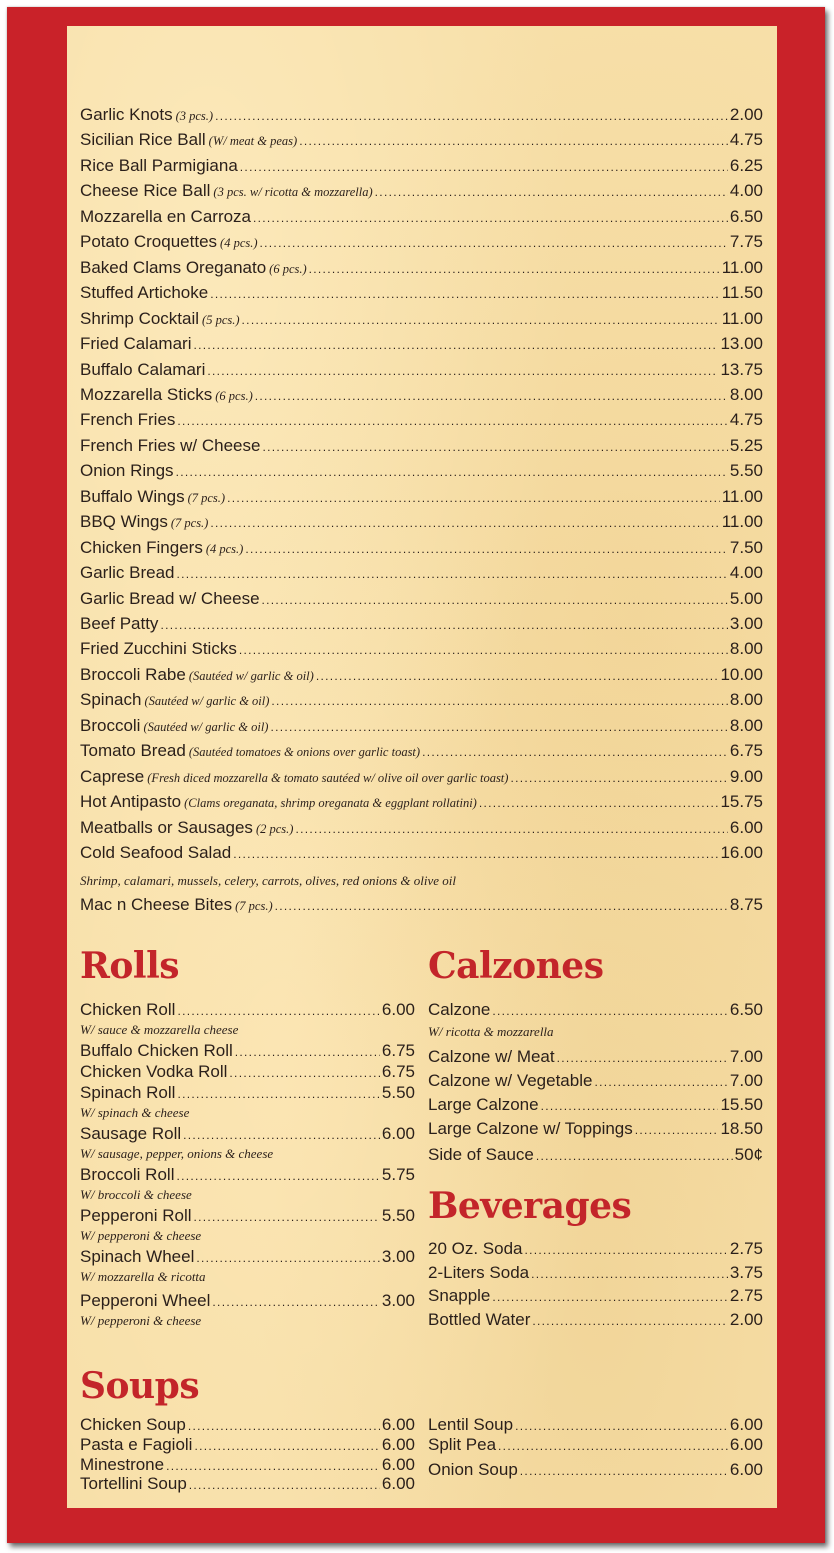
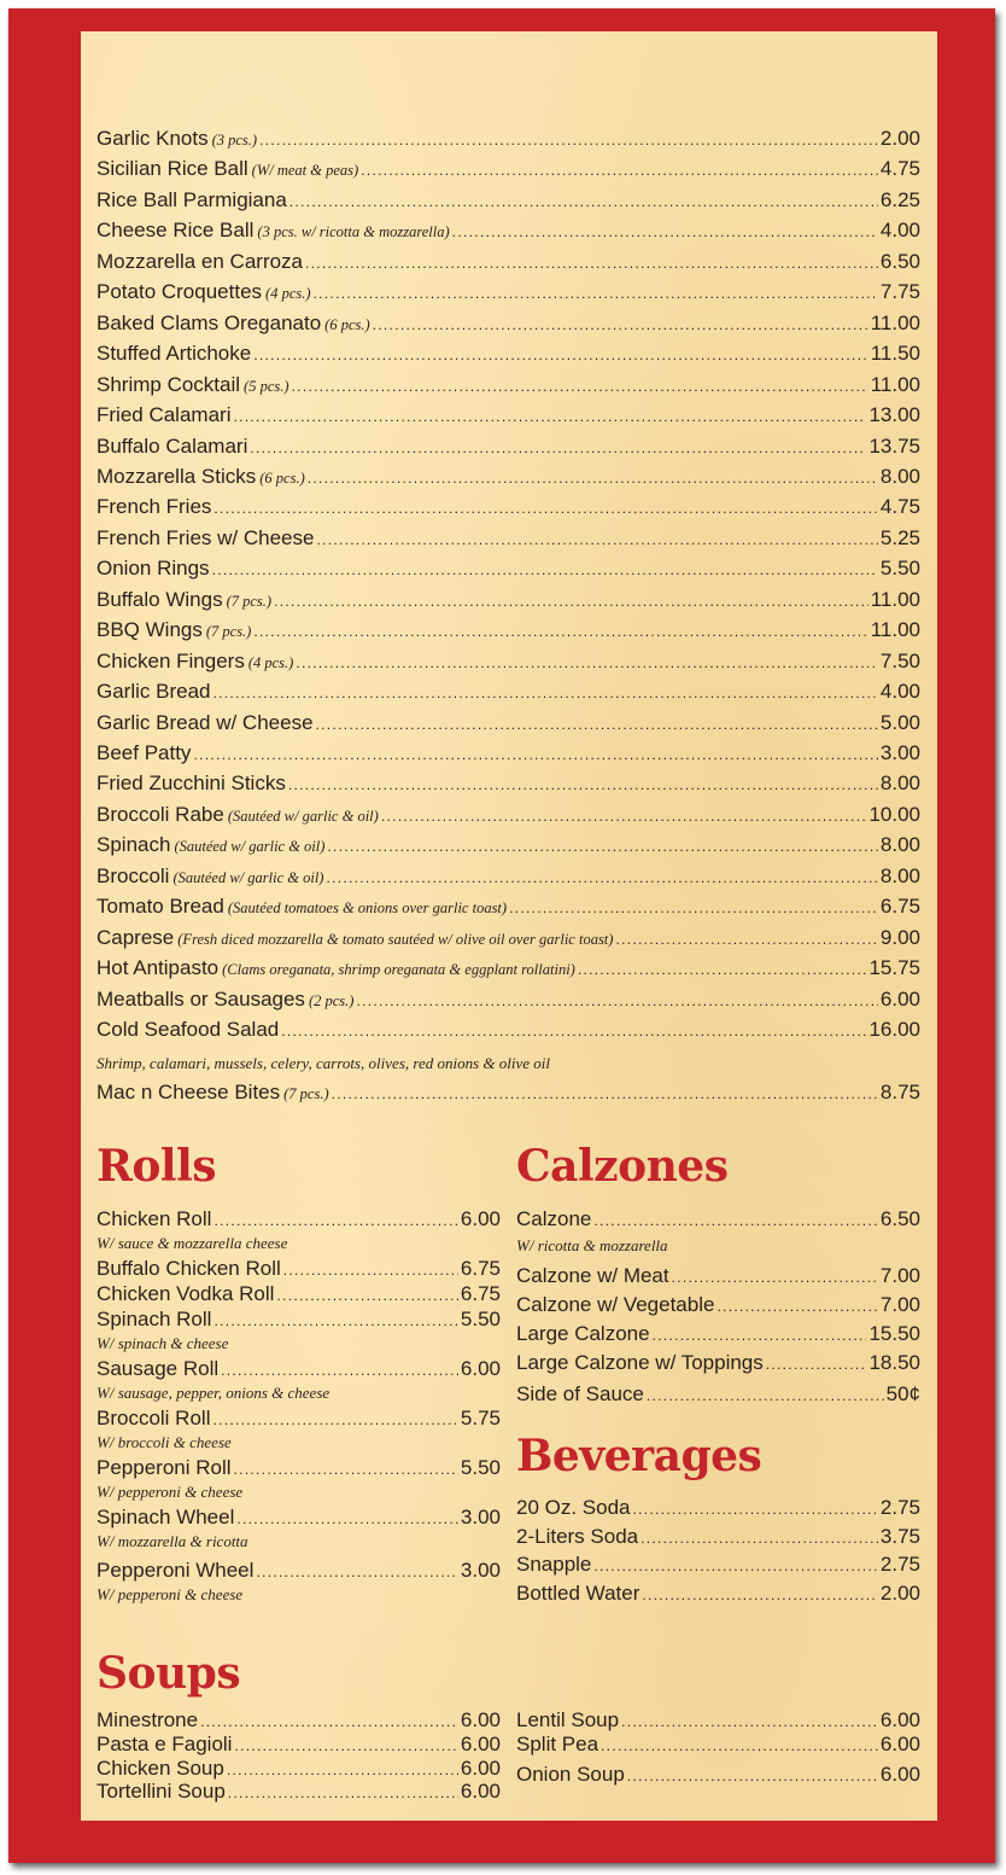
  Garlic Knots
  (3 pcs.)
  2.00
  Sicilian Rice Ball
  (W/ meat & peas)
  4.75
  Rice Ball Parmigiana
  6.25
  Cheese Rice Ball
  (3 pcs. w/ ricotta & mozzarella)
  4.00
  Mozzarella en Carroza
  6.50
  Potato Croquettes
  (4 pcs.)
  7.75
  Baked Clams Oreganato
  (6 pcs.)
  11.00
  Stuffed Artichoke
  11.50
  Shrimp Cocktail
  (5 pcs.)
  11.00
  Fried Calamari
  13.00
  Buffalo Calamari
  13.75
  Mozzarella Sticks
  (6 pcs.)
  8.00
  French Fries
  4.75
  French Fries w/ Cheese
  5.25
  Onion Rings
  5.50
  Buffalo Wings
  (7 pcs.)
  11.00
  BBQ Wings
  (7 pcs.)
  11.00
  Chicken Fingers
  (4 pcs.)
  7.50
  Garlic Bread
  4.00
  Garlic Bread w/ Cheese
  5.00
  Beef Patty
  3.00
  Fried Zucchini Sticks
  8.00
  Broccoli Rabe
  (Sautéed w/ garlic & oil)
  10.00
  Spinach
  (Sautéed w/ garlic & oil)
  8.00
  Broccoli
  (Sautéed w/ garlic & oil)
  8.00
  Tomato Bread
  (Sautéed tomatoes & onions over garlic toast)
  6.75
  Caprese
  (Fresh diced mozzarella & tomato sautéed w/ olive oil over garlic toast)
  9.00
  Hot Antipasto
  (Clams oreganata, shrimp oreganata & eggplant rollatini)
  15.75
  Meatballs or Sausages
  (2 pcs.)
  6.00
  Cold Seafood Salad
  16.00
  Mac n Cheese Bites
  (7 pcs.)
  8.75
  Shrimp, calamari, mussels, celery, carrots, olives, red onions & olive oil
  Rolls
  Chicken Roll
  6.00
  W/ sauce & mozzarella cheese
  Buffalo Chicken Roll
  6.75
  Chicken Vodka Roll
  6.75
  Spinach Roll
  5.50
  W/ spinach & cheese
  Sausage Roll
  6.00
  W/ sausage, pepper, onions & cheese
  Broccoli Roll
  5.75
  W/ broccoli & cheese
  Pepperoni Roll
  5.50
  W/ pepperoni & cheese
  Spinach Wheel
  3.00
  W/ mozzarella & ricotta
  Pepperoni Wheel
  3.00
  W/ pepperoni & cheese
  Calzones
  Calzone
  6.50
  W/ ricotta & mozzarella
  Calzone w/ Meat
  7.00
  Calzone w/ Vegetable
  7.00
  Large Calzone
  15.50
  Large Calzone w/ Toppings
  18.50
  Side of Sauce
  50¢
  Beverages
  20 Oz. Soda
  2.75
  2-Liters Soda
  3.75
  Snapple
  2.75
  Bottled Water
  2.00
  Soups
- Chicken Soup
+ Minestrone
  6.00
  Pasta e Fagioli
  6.00
- Minestrone
+ Chicken Soup
  6.00
  Tortellini Soup
  6.00
  Lentil Soup
  6.00
  Split Pea
  6.00
  Onion Soup
  6.00
